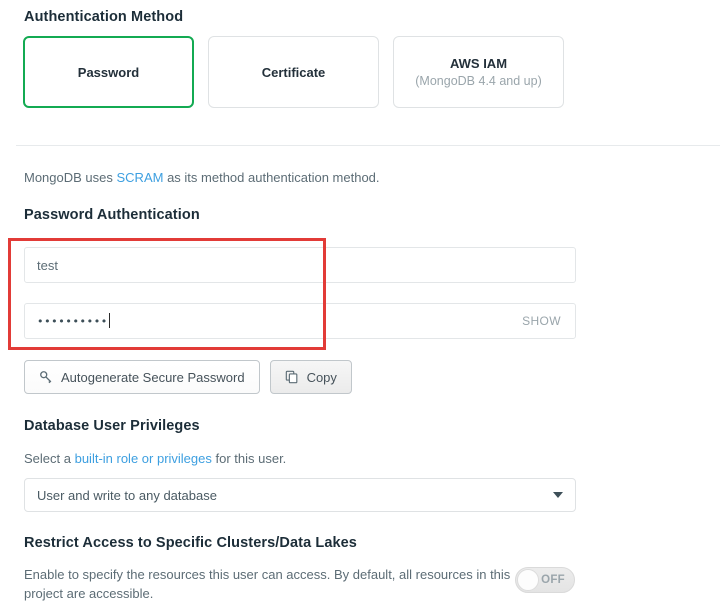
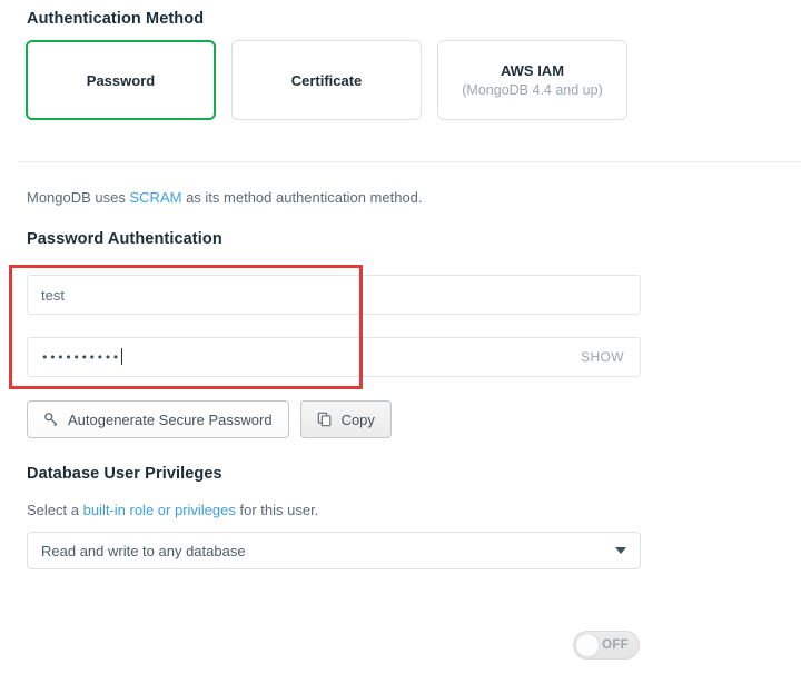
  Authentication Method
  Password
  Certificate
  AWS IAM
  (MongoDB 4.4 and up)
  MongoDB uses SCRAM as its method authentication method.
  Password Authentication
  test
  ••••••••••
  SHOW
  Autogenerate Secure Password
  Copy
  Database User Privileges
  Select a built-in role or privileges for this user.
- User and write to any database
+ Read and write to any database
- Restrict Access to Specific Clusters/Data Lakes
- Enable to specify the resources this user can access. By default, all resources in this project are accessible.
  OFF
